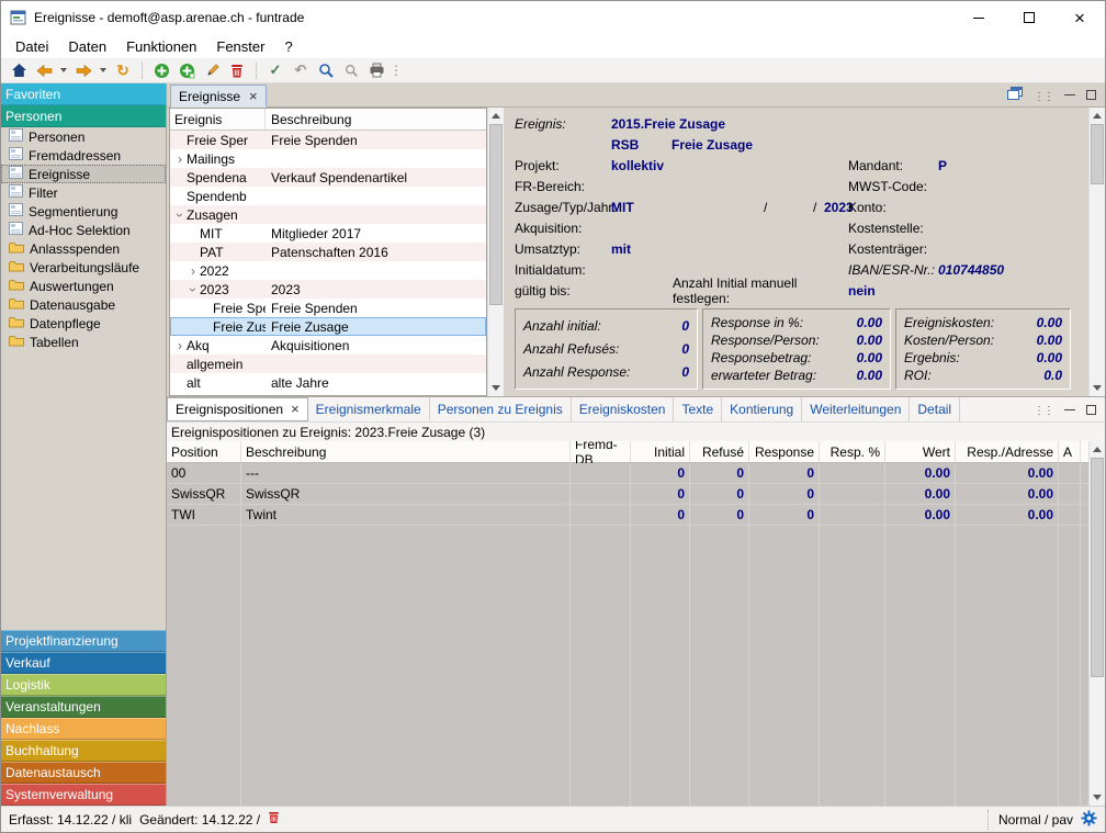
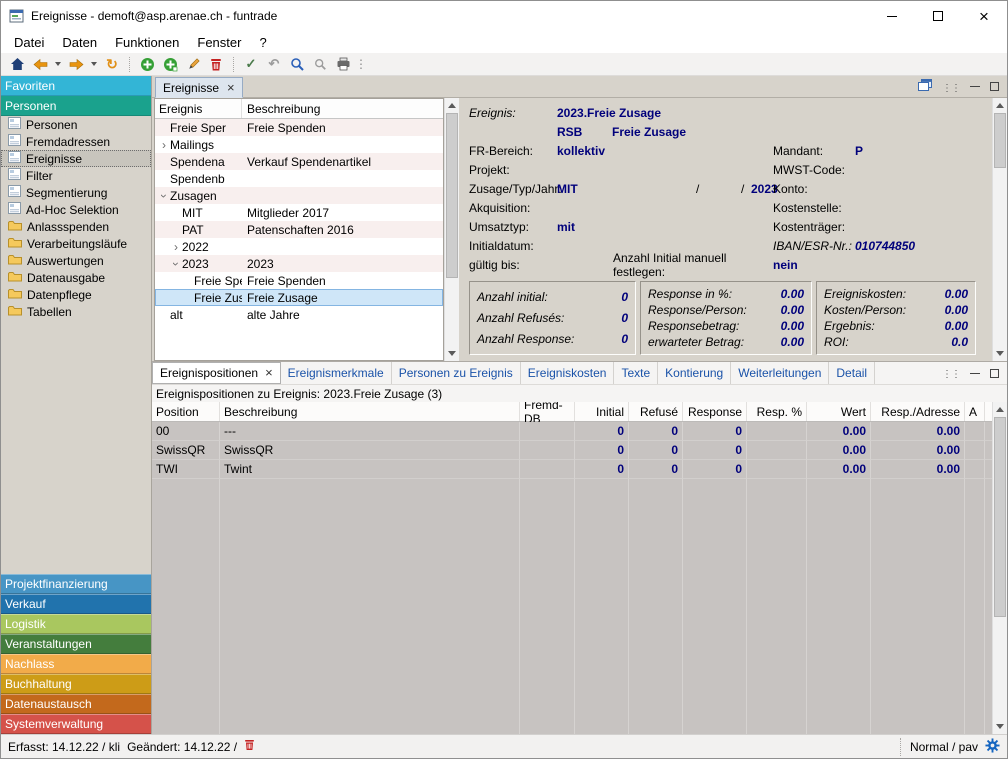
  Ereignisse - demoft@asp.arenae.ch - funtrade
  Datei
  Daten
  Funktionen
  Fenster
  ?
  Favoriten
  Personen
  Personen
  Fremdadressen
  Ereignisse
  Filter
  Segmentierung
  Ad-Hoc Selektion
  Anlassspenden
  Verarbeitungsläufe
  Auswertungen
  Datenausgabe
  Datenpflege
  Tabellen
  Projektfinanzierung
  Verkauf
  Logistik
  Veranstaltungen
  Nachlass
  Buchhaltung
  Datenaustausch
  Systemverwaltung
  Ereignisse
  Ereignis
  Beschreibung
  Freie Sper
  Freie Spenden
  Mailings
  Spendena
  Verkauf Spendenartikel
  Spendenb
  Zusagen
  MIT
  Mitglieder 2017
  PAT
  Patenschaften 2016
  2022
  2023
  2023
  Freie Sp
  Freie Spenden
  Freie Zus
  Freie Zusage
- Akq
- Akquisitionen
- allgemein
  alt
  alte Jahre
  Ereignis:
- 2015.Freie Zusage
+ 2023.Freie Zusage
  RSB
  Freie Zusage
- Projekt:
+ FR-Bereich:
  kollektiv
  Mandant:
  P
- FR-Bereich:
+ Projekt:
  MWST-Code:
  Zusage/Typ/Jahr
  MIT
  /
  /
  2023
  Konto:
  Akquisition:
  Kostenstelle:
  Umsatztyp:
  mit
  Kostenträger:
  Initialdatum:
  IBAN/ESR-Nr.:
  010744850
  gültig bis:
  Anzahl Initial manuell festlegen:
  nein
  Anzahl initial:
  0
  Anzahl Refusés:
  0
  Anzahl Response:
  0
  Response in %:
  0.00
  Response/Person:
  0.00
  Responsebetrag:
  0.00
  erwarteter Betrag:
  0.00
  Ereigniskosten:
  0.00
  Kosten/Person:
  0.00
  Ergebnis:
  0.00
  ROI:
  0.0
  Ereignispositionen
  Ereignismerkmale
  Personen zu Ereignis
  Ereigniskosten
  Texte
  Kontierung
  Weiterleitungen
  Detail
  Ereignispositionen zu Ereignis: 2023.Freie Zusage (3)
  Position
  Beschreibung
  Fremd-DB
  Initial
  Refusé
  Response
  Resp. %
  Wert
  Resp./Adresse
  A
  00
  ---
  0
  0
  0
  0.00
  0.00
  SwissQR
  SwissQR
  0
  0
  0
  0.00
  0.00
  TWI
  Twint
  0
  0
  0
  0.00
  0.00
  Erfasst: 14.12.22 / kli
  Geändert: 14.12.22 /
  Normal / pav
